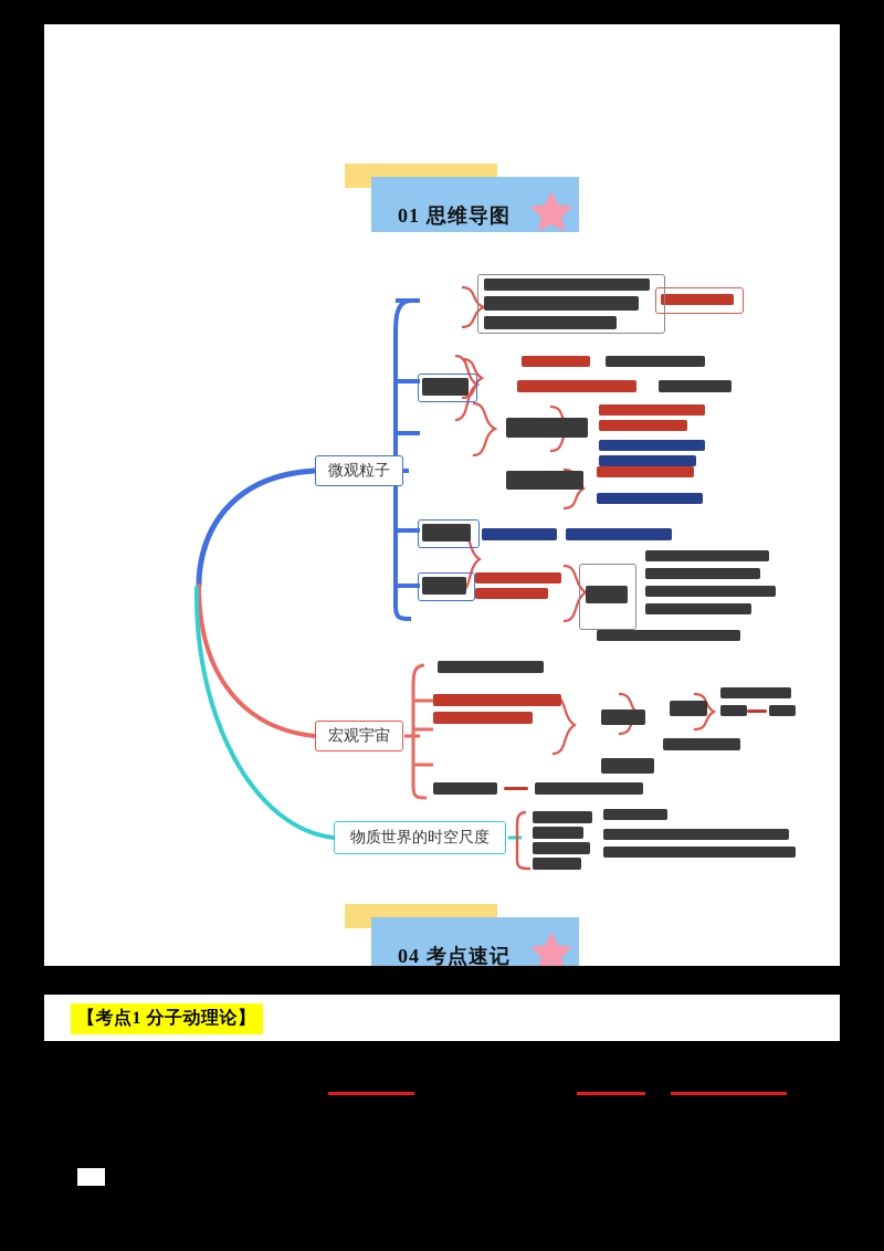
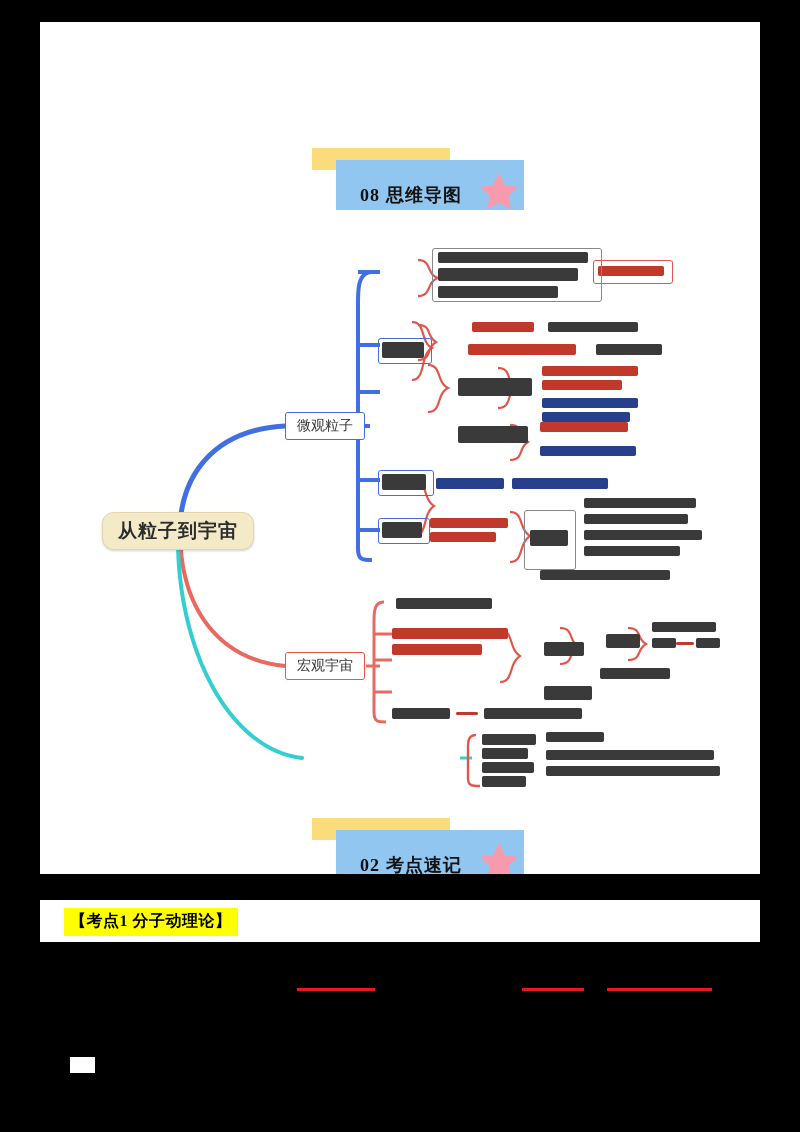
- 01 思维导图
+ 08 思维导图
+ 从粒子到宇宙
  微观粒子
  宏观宇宙
- 物质世界的时空尺度
- 04 考点速记
+ 02 考点速记
  【考点1 分子动理论】
